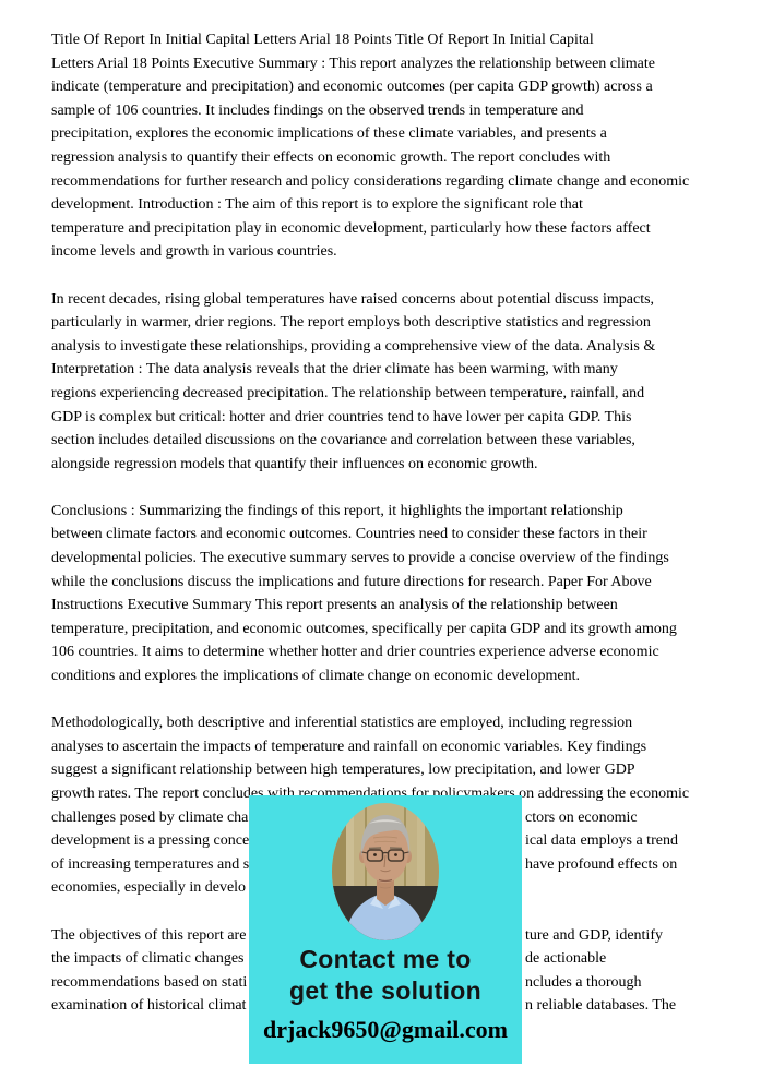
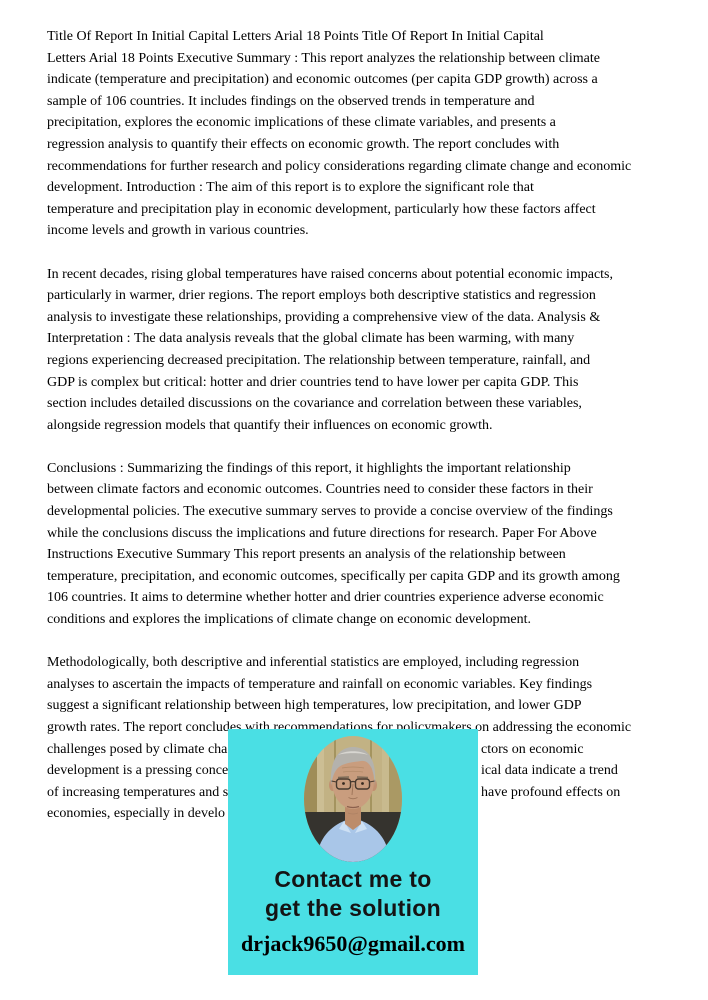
  Title Of Report In Initial Capital Letters Arial 18 Points Title Of Report In Initial Capital
  Letters Arial 18 Points Executive Summary : This report analyzes the relationship between climate
  indicate (temperature and precipitation) and economic outcomes (per capita GDP growth) across a
  sample of 106 countries. It includes findings on the observed trends in temperature and
  precipitation, explores the economic implications of these climate variables, and presents a
  regression analysis to quantify their effects on economic growth. The report concludes with
  recommendations for further research and policy considerations regarding climate change and economic
  development. Introduction : The aim of this report is to explore the significant role that
  temperature and precipitation play in economic development, particularly how these factors affect
  income levels and growth in various countries.
- In recent decades, rising global temperatures have raised concerns about potential discuss impacts,
+ In recent decades, rising global temperatures have raised concerns about potential economic impacts,
  particularly in warmer, drier regions. The report employs both descriptive statistics and regression
  analysis to investigate these relationships, providing a comprehensive view of the data. Analysis &
- Interpretation : The data analysis reveals that the drier climate has been warming, with many
+ Interpretation : The data analysis reveals that the global climate has been warming, with many
  regions experiencing decreased precipitation. The relationship between temperature, rainfall, and
  GDP is complex but critical: hotter and drier countries tend to have lower per capita GDP. This
  section includes detailed discussions on the covariance and correlation between these variables,
  alongside regression models that quantify their influences on economic growth.
  Conclusions : Summarizing the findings of this report, it highlights the important relationship
  between climate factors and economic outcomes. Countries need to consider these factors in their
  developmental policies. The executive summary serves to provide a concise overview of the findings
  while the conclusions discuss the implications and future directions for research. Paper For Above
  Instructions Executive Summary This report presents an analysis of the relationship between
  temperature, precipitation, and economic outcomes, specifically per capita GDP and its growth among
  106 countries. It aims to determine whether hotter and drier countries experience adverse economic
  conditions and explores the implications of climate change on economic development.
  Methodologically, both descriptive and inferential statistics are employed, including regression
  analyses to ascertain the impacts of temperature and rainfall on economic variables. Key findings
  suggest a significant relationship between high temperatures, low precipitation, and lower GDP
  growth rates. The report concludes with recommendations for policymakers on addressing the economic
  challenges posed by climate cha
  ctors on economic
  development is a pressing conce
- ical data employs a trend
+ ical data indicate a trend
  of increasing temperatures and s
  have profound effects on
  economies, especially in develo
- The objectives of this report are
- ture and GDP, identify
- the impacts of climatic changes
- de actionable
- recommendations based on stati
- ncludes a thorough
- examination of historical climat
- n reliable databases. The
  Contact me to
  get the solution
  drjack9650@gmail.com
